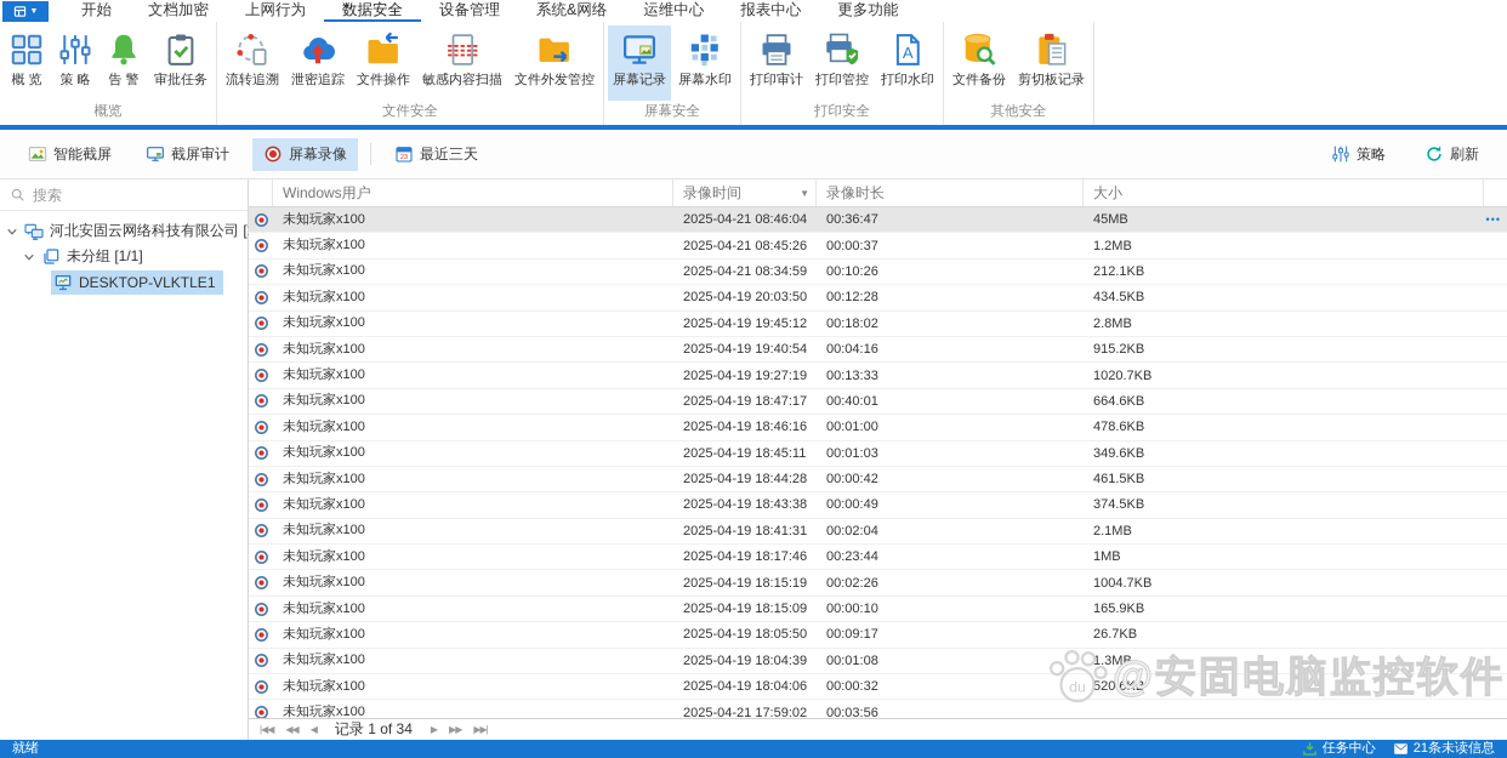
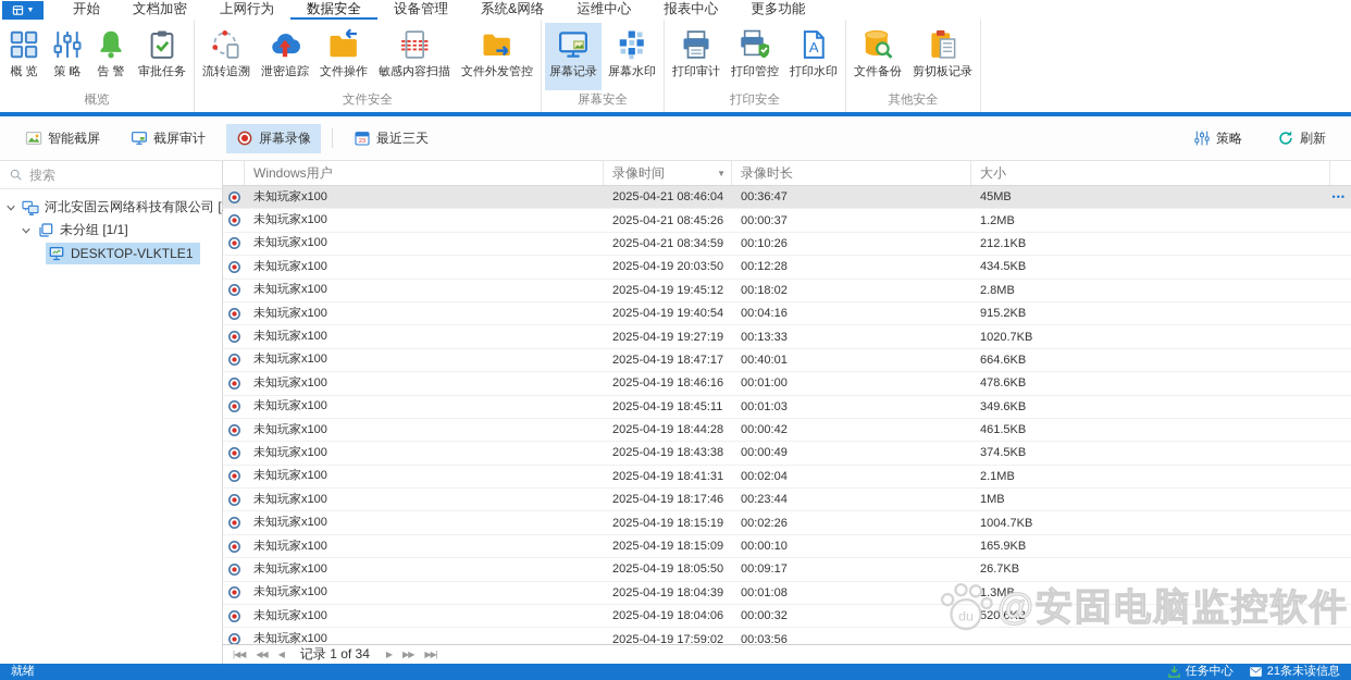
  开始
  文档加密
  上网行为
  数据安全
  设备管理
  系统&网络
  运维中心
  报表中心
  更多功能
  概 览
  策 略
  告 警
  审批任务
  概览
  流转追溯
  泄密追踪
  文件操作
  敏感内容扫描
  文件外发管控
  文件安全
  屏幕记录
  屏幕水印
  屏幕安全
  打印审计
  打印管控
  打印水印
  打印安全
  文件备份
  剪切板记录
  其他安全
  智能截屏
  截屏审计
  屏幕录像
  最近三天
  策略
  刷新
  搜索
  河北安固云网络科技有限公司 [
  未分组 [1/1]
  DESKTOP-VLKTLE1
  Windows用户
  录像时间
  ▼
  录像时长
  大小
  未知玩家x100
  2025-04-21 08:46:04
  00:36:47
  45MB
  •••
  未知玩家x100
  2025-04-21 08:45:26
  00:00:37
  1.2MB
  未知玩家x100
  2025-04-21 08:34:59
  00:10:26
  212.1KB
  未知玩家x100
  2025-04-19 20:03:50
  00:12:28
  434.5KB
  未知玩家x100
  2025-04-19 19:45:12
  00:18:02
  2.8MB
  未知玩家x100
  2025-04-19 19:40:54
  00:04:16
  915.2KB
  未知玩家x100
  2025-04-19 19:27:19
  00:13:33
  1020.7KB
  未知玩家x100
  2025-04-19 18:47:17
  00:40:01
  664.6KB
  未知玩家x100
  2025-04-19 18:46:16
  00:01:00
  478.6KB
  未知玩家x100
  2025-04-19 18:45:11
  00:01:03
  349.6KB
  未知玩家x100
  2025-04-19 18:44:28
  00:00:42
  461.5KB
  未知玩家x100
  2025-04-19 18:43:38
  00:00:49
  374.5KB
  未知玩家x100
  2025-04-19 18:41:31
  00:02:04
  2.1MB
  未知玩家x100
  2025-04-19 18:17:46
  00:23:44
  1MB
  未知玩家x100
  2025-04-19 18:15:19
  00:02:26
  1004.7KB
  未知玩家x100
  2025-04-19 18:15:09
  00:00:10
  165.9KB
  未知玩家x100
  2025-04-19 18:05:50
  00:09:17
  26.7KB
  未知玩家x100
  2025-04-19 18:04:39
  00:01:08
  1.3MB
  未知玩家x100
  2025-04-19 18:04:06
  00:00:32
  520.6KB
  未知玩家x100
- 2025-04-21 17:59:02
+ 2025-04-19 17:59:02
  00:03:56
  记录 1 of 34
  @安固电脑监控软件
  就绪
  任务中心
  21条未读信息
